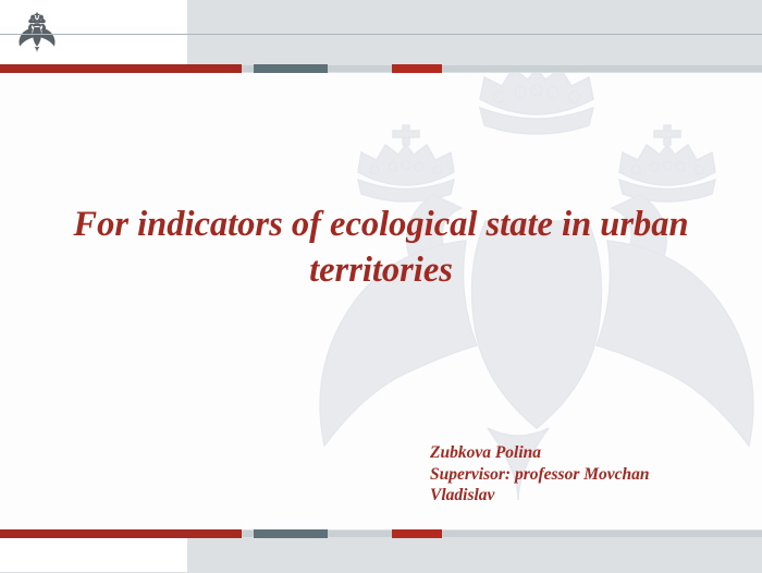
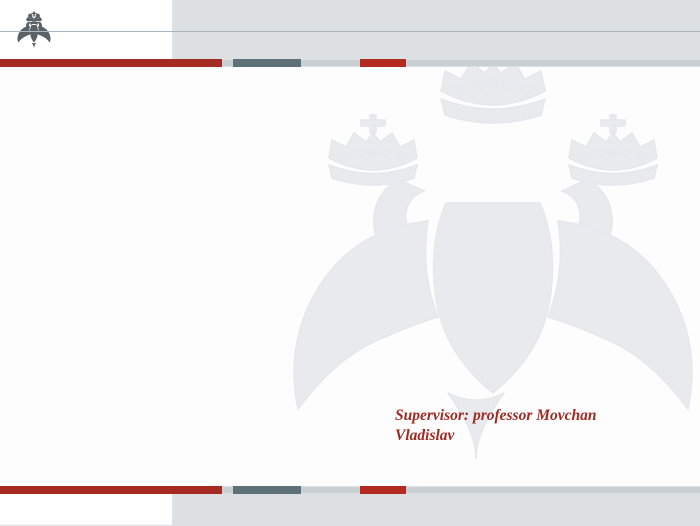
- For indicators of ecological state in urban territories
- Zubkova Polina
  Supervisor: professor Movchan
  Vladislav
